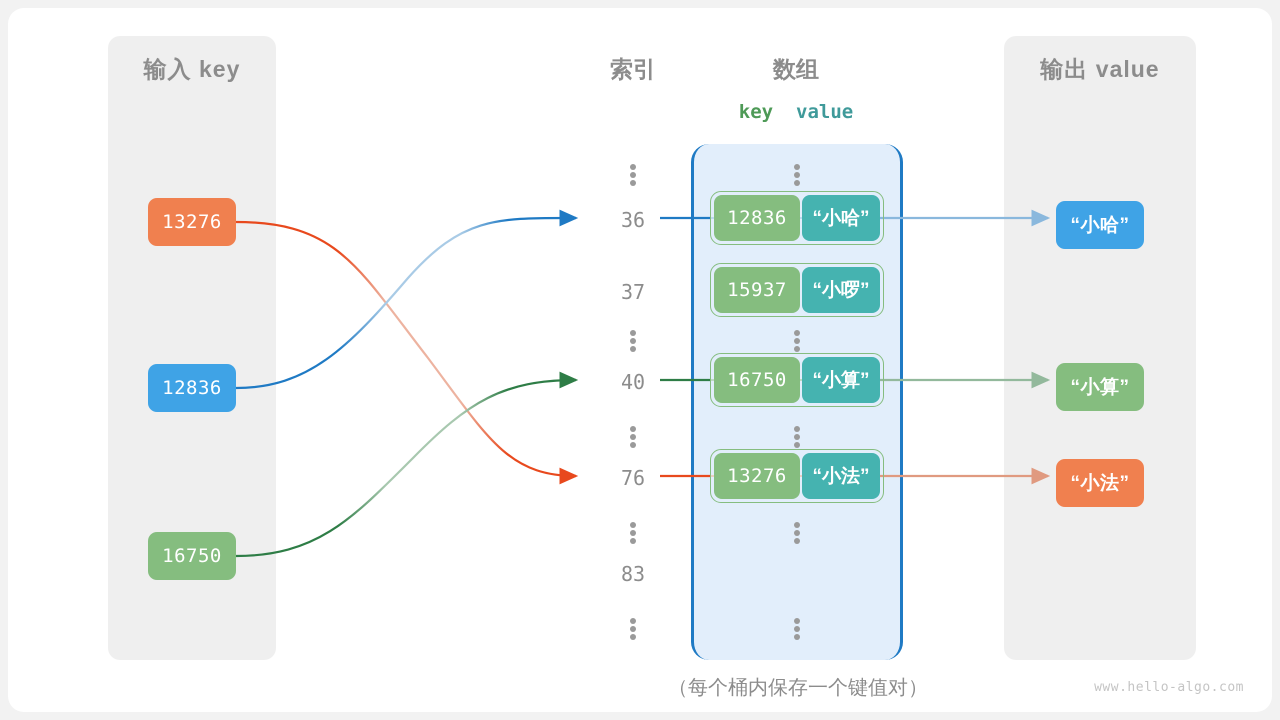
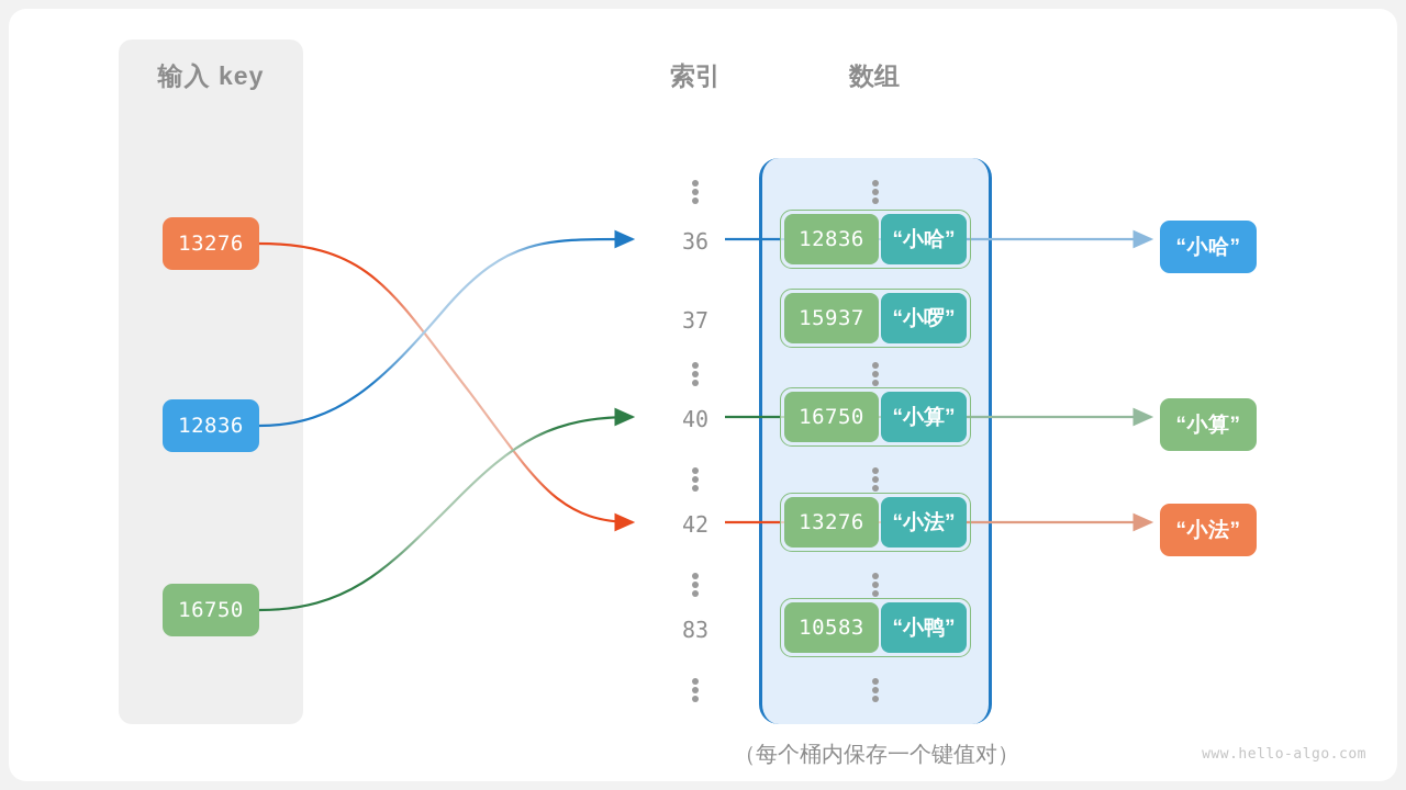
  输入 key
- 输出 value
  索引
  数组
- key value
  13276
  12836
  16750
  “小哈”
  “小算”
  “小法”
  36
  37
  40
- 76
+ 42
  83
  12836
  “小哈”
  15937
  “小啰”
  16750
  “小算”
  13276
  “小法”
+ 10583
+ “小鸭”
  （每个桶内保存一个键值对）
  www.hello-algo.com
